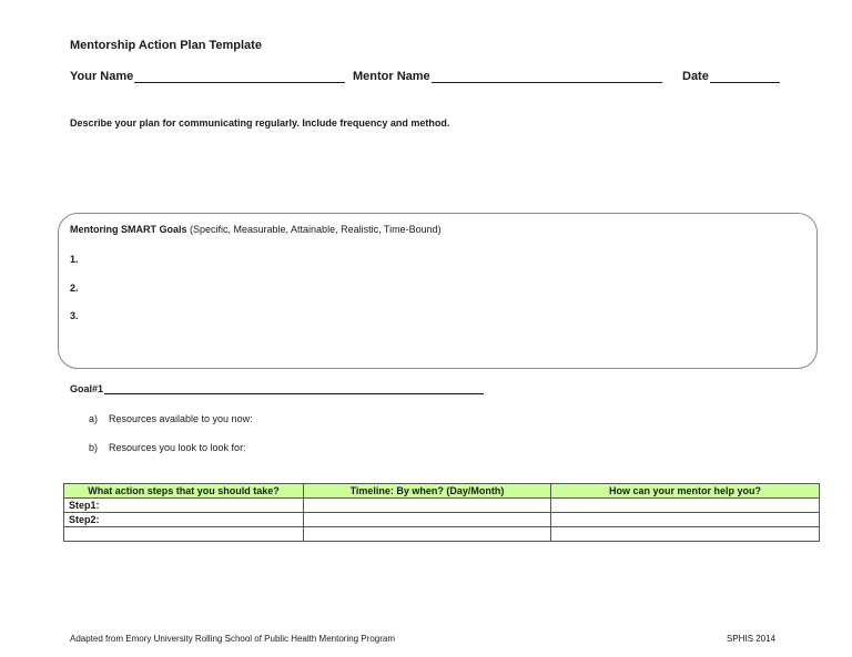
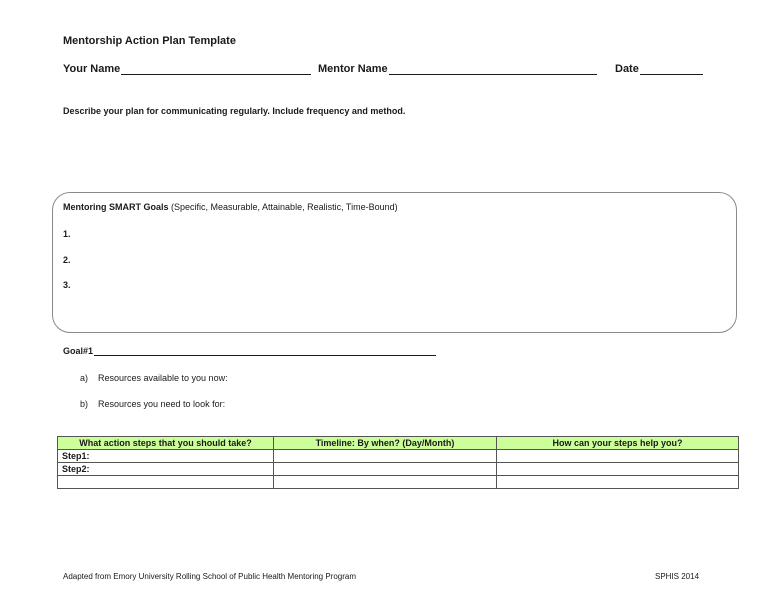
  Mentorship Action Plan Template
  Your Name
  Mentor Name
  Date
  Describe your plan for communicating regularly. Include frequency and method.
  Mentoring SMART Goals (Specific, Measurable, Attainable, Realistic, Time-Bound)
  1.
  2.
  3.
  Goal#1
  a)
  Resources available to you now:
  b)
- Resources you look to look for:
+ Resources you need to look for:
- What action steps that you should take?	Timeline: By when? (Day/Month)	How can your mentor help you?
+ What action steps that you should take?	Timeline: By when? (Day/Month)	How can your steps help you?
  Step1:
  Step2:
  Adapted from Emory University Rolling School of Public Health Mentoring Program
  SPHIS 2014
